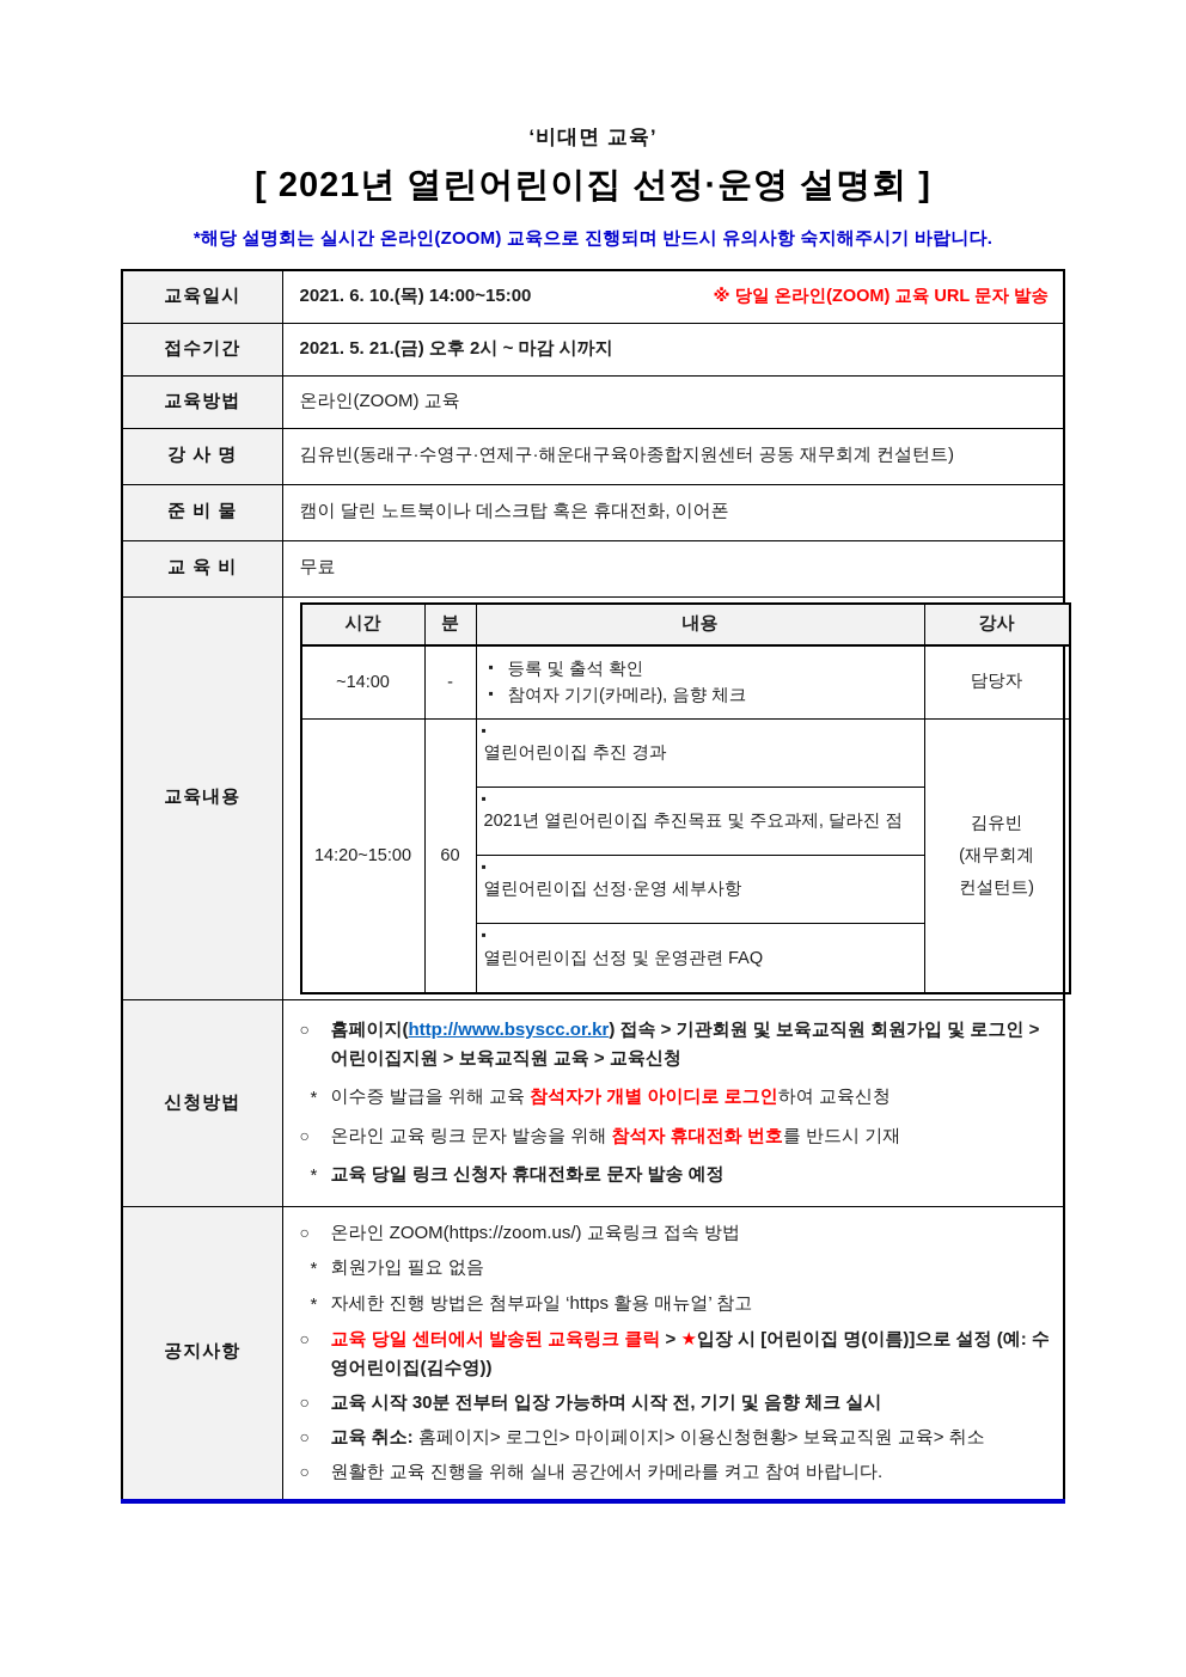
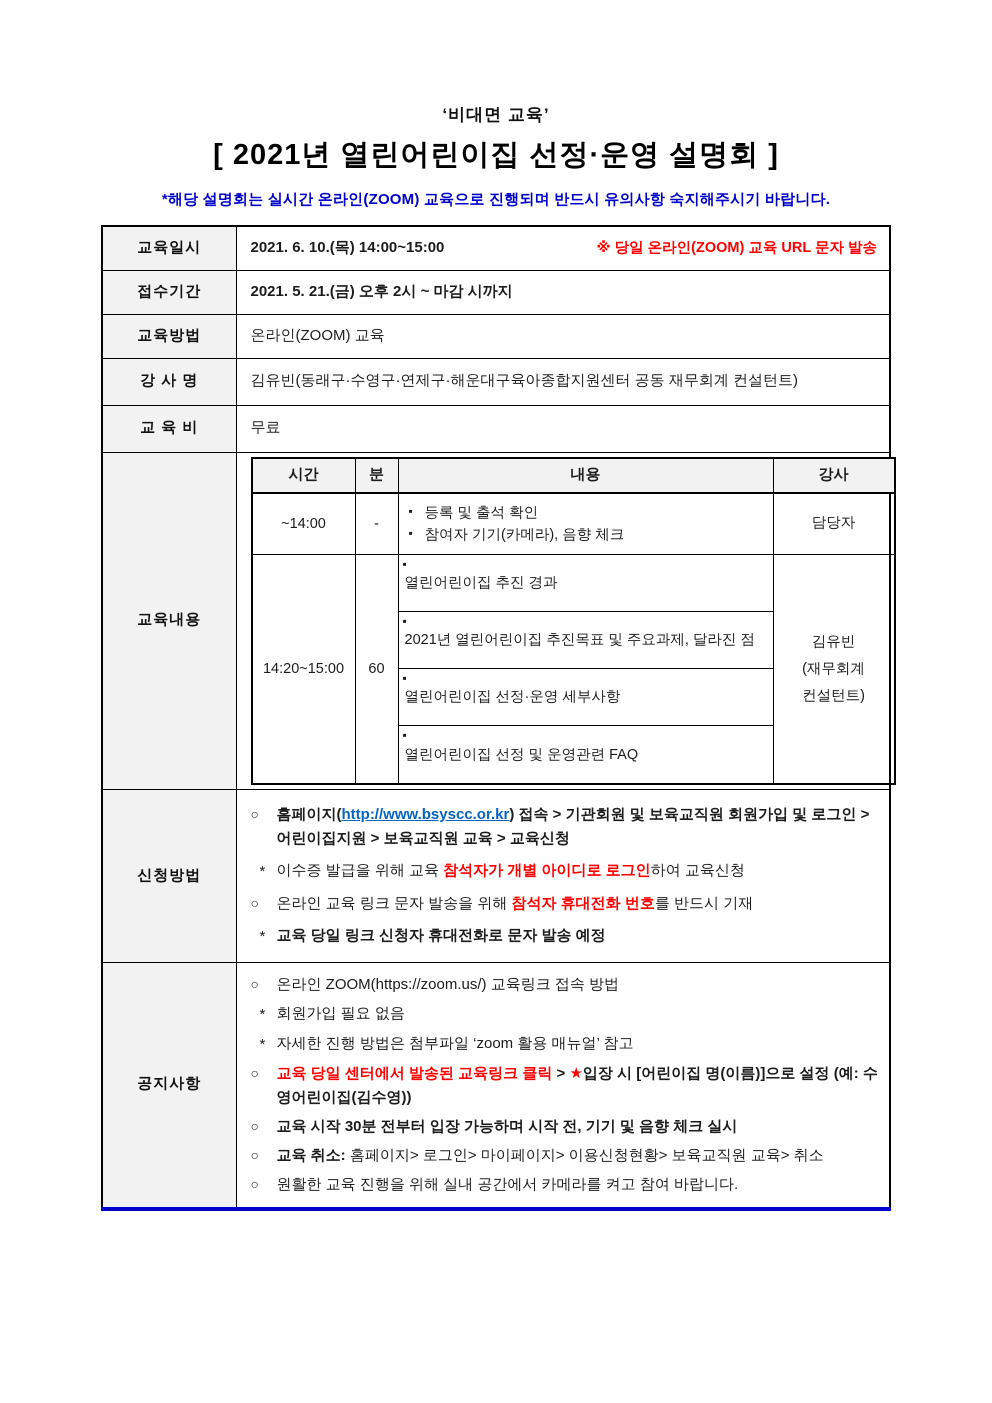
  ‘비대면 교육’
  [ 2021년 열린어린이집 선정·운영 설명회 ]
  *해당 설명회는 실시간 온라인(ZOOM) 교육으로 진행되며 반드시 유의사항 숙지해주시기 바랍니다.
  교육일시	2021. 6. 10.(목) 14:00~15:00 ※ 당일 온라인(ZOOM) 교육 URL 문자 발송
  접수기간	2021. 5. 21.(금) 오후 2시 ~ 마감 시까지
  교육방법	온라인(ZOOM) 교육
  강 사 명	김유빈(동래구·수영구·연제구·해운대구육아종합지원센터 공동 재무회계 컨설턴트)
- 준 비 물	캠이 달린 노트북이나 데스크탑 혹은 휴대전화, 이어폰
  교 육 비	무료
  교육내용	시간 분 내용 강사 ~14:00 - 등록 및 출석 확인참여자 기기(카메라), 음향 체크 담당자 14:20~15:00 60 열린어린이집 추진 경과2021년 열린어린이집 추진목표 및 주요과제, 달라진 점열린어린이집 선정·운영 세부사항열린어린이집 선정 및 운영관련 FAQ 김유빈(재무회계컨설턴트)
  신청방법	○ 홈페이지(http://www.bsyscc.or.kr) 접속 > 기관회원 및 보육교직원 회원가입 및 로그인 > 어린이집지원 > 보육교직원 교육 > 교육신청 * 이수증 발급을 위해 교육 참석자가 개별 아이디로 로그인하여 교육신청 ○ 온라인 교육 링크 문자 발송을 위해 참석자 휴대전화 번호를 반드시 기재 * 교육 당일 링크 신청자 휴대전화로 문자 발송 예정
- 공지사항	○ 온라인 ZOOM(https://zoom.us/) 교육링크 접속 방법 * 회원가입 필요 없음 * 자세한 진행 방법은 첨부파일 ‘https 활용 매뉴얼’ 참고 ○ 교육 당일 센터에서 발송된 교육링크 클릭 > ★입장 시 [어린이집 명(이름)]으로 설정 (예: 수영어린이집(김수영)) ○ 교육 시작 30분 전부터 입장 가능하며 시작 전, 기기 및 음향 체크 실시 ○ 교육 취소: 홈페이지> 로그인> 마이페이지> 이용신청현황> 보육교직원 교육> 취소 ○ 원활한 교육 진행을 위해 실내 공간에서 카메라를 켜고 참여 바랍니다.
+ 공지사항	○ 온라인 ZOOM(https://zoom.us/) 교육링크 접속 방법 * 회원가입 필요 없음 * 자세한 진행 방법은 첨부파일 ‘zoom 활용 매뉴얼’ 참고 ○ 교육 당일 센터에서 발송된 교육링크 클릭 > ★입장 시 [어린이집 명(이름)]으로 설정 (예: 수영어린이집(김수영)) ○ 교육 시작 30분 전부터 입장 가능하며 시작 전, 기기 및 음향 체크 실시 ○ 교육 취소: 홈페이지> 로그인> 마이페이지> 이용신청현황> 보육교직원 교육> 취소 ○ 원활한 교육 진행을 위해 실내 공간에서 카메라를 켜고 참여 바랍니다.
